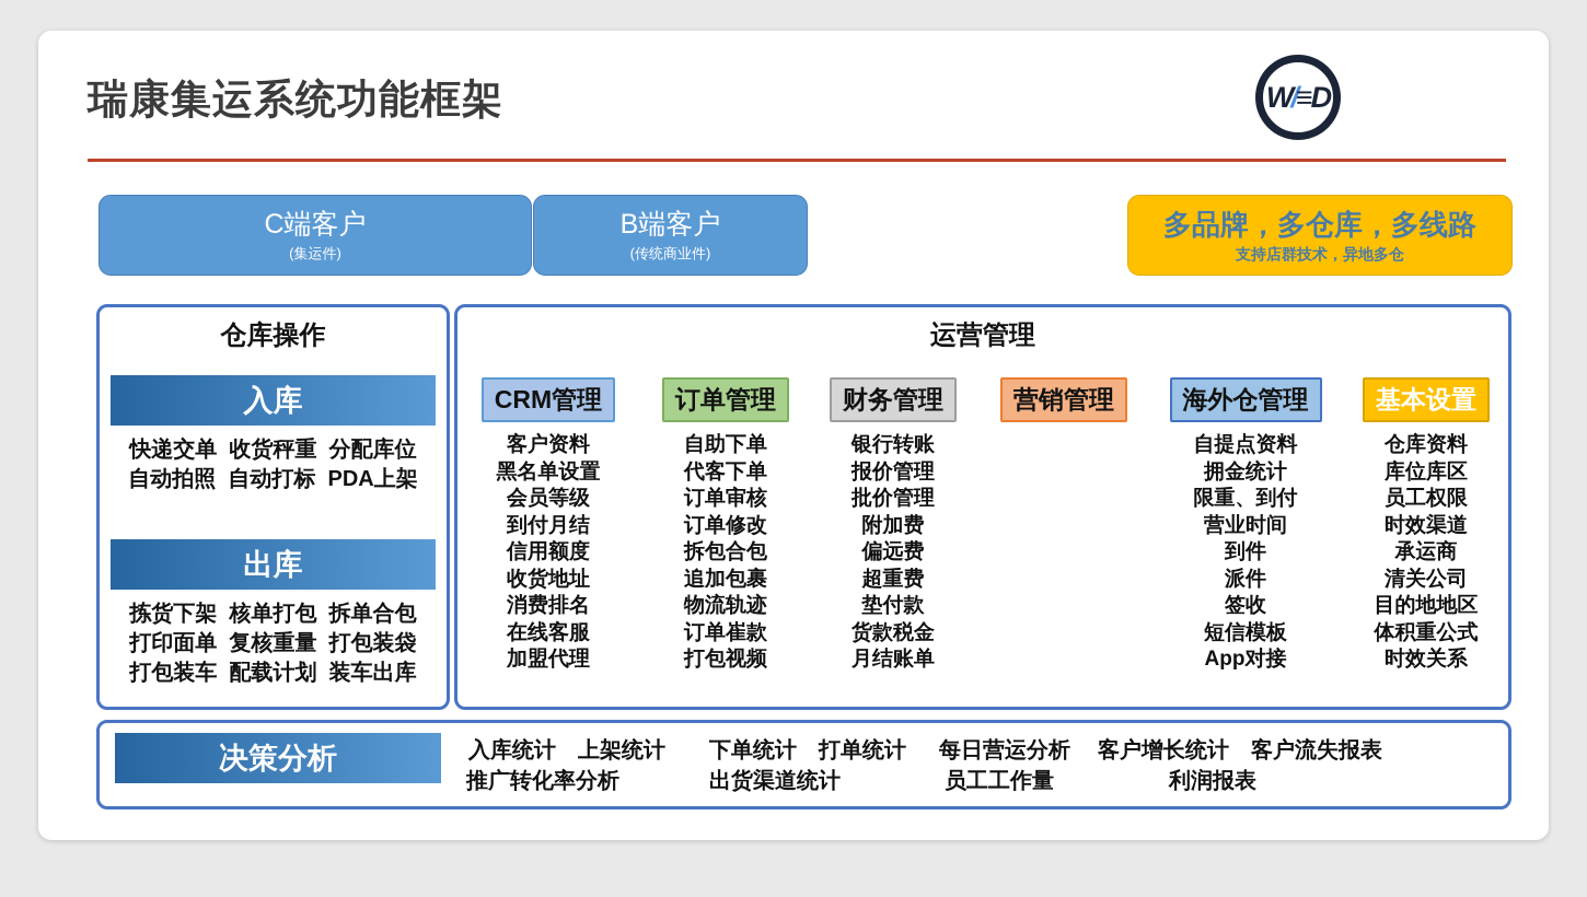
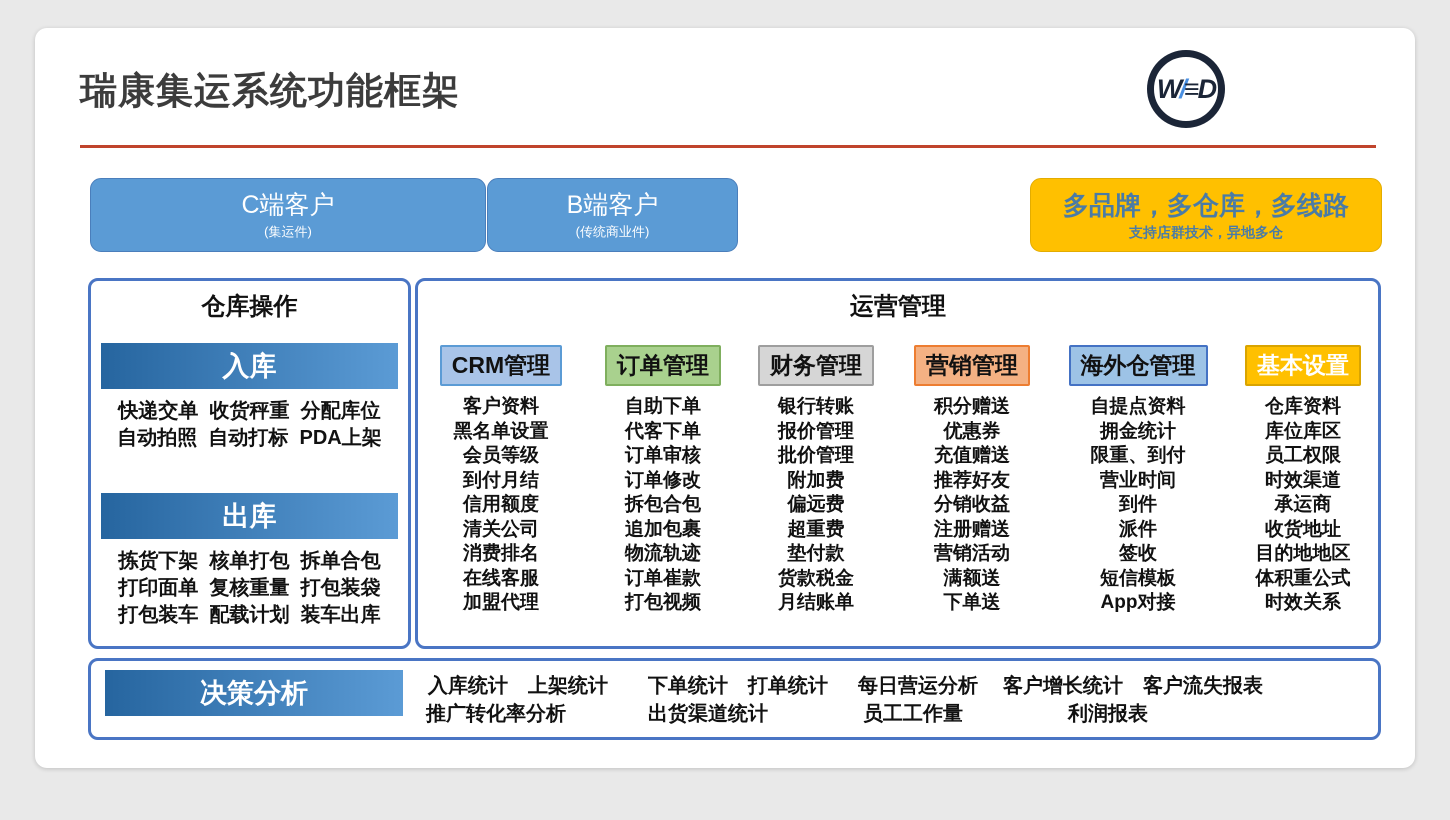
  瑞康集运系统功能框架
  W
  /
  ≡D
  C端客户
  (集运件)
  B端客户
  (传统商业件)
  多品牌，多仓库，多线路
  支持店群技术，异地多仓
  仓库操作
  入库
  快递交单 收货秤重 分配库位
  自动拍照 自动打标 PDA上架
  出库
  拣货下架 核单打包 拆单合包
  打印面单 复核重量 打包装袋
  打包装车 配载计划 装车出库
  运营管理
  CRM管理
  客户资料
  黑名单设置
  会员等级
  到付月结
  信用额度
- 收货地址
+ 清关公司
  消费排名
  在线客服
  加盟代理
  订单管理
  自助下单
  代客下单
  订单审核
  订单修改
  拆包合包
  追加包裹
  物流轨迹
  订单崔款
  打包视频
  财务管理
  银行转账
  报价管理
  批价管理
  附加费
  偏远费
  超重费
  垫付款
  货款税金
  月结账单
  营销管理
+ 积分赠送
+ 优惠券
+ 充值赠送
+ 推荐好友
+ 分销收益
+ 注册赠送
+ 营销活动
+ 满额送
+ 下单送
  海外仓管理
  自提点资料
  拥金统计
  限重、到付
  营业时间
  到件
  派件
  签收
  短信模板
  App对接
  基本设置
  仓库资料
  库位库区
  员工权限
  时效渠道
  承运商
- 清关公司
+ 收货地址
  目的地地区
  体积重公式
  时效关系
  决策分析
  入库统计
  上架统计
  下单统计
  打单统计
  每日营运分析
  客户增长统计
  客户流失报表
  推广转化率分析
  出货渠道统计
  员工工作量
  利润报表
